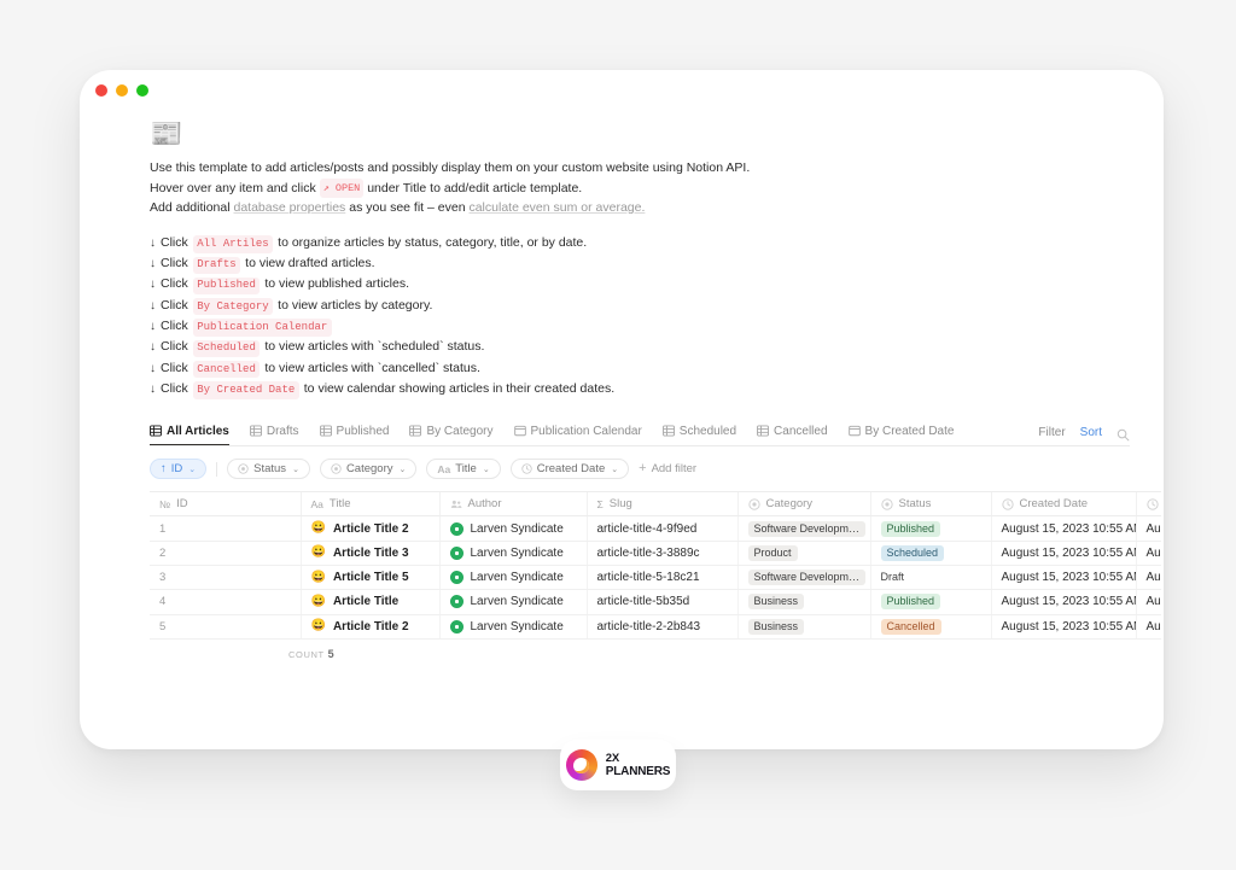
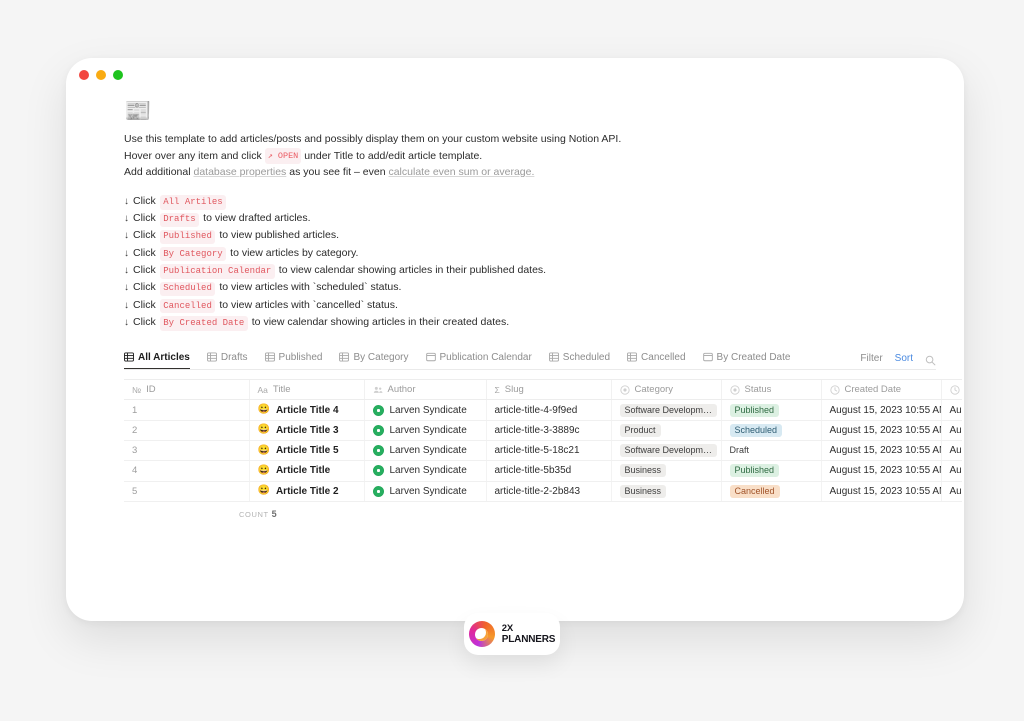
  📰
  Use this template to add articles/posts and possibly display them on your custom website using Notion API.
  Hover over any item and click ↗ OPEN under Title to add/edit article template.
  Add additional database properties as you see fit – even calculate even sum or average.
  ↓
  Click
  All Artiles
- to organize articles by status, category, title, or by date.
  ↓
  Click
  Drafts
  to view drafted articles.
  ↓
  Click
  Published
  to view published articles.
  ↓
  Click
  By Category
  to view articles by category.
  ↓
  Click
  Publication Calendar
+ to view calendar showing articles in their published dates.
  ↓
  Click
  Scheduled
  to view articles with `scheduled` status.
  ↓
  Click
  Cancelled
  to view articles with `cancelled` status.
  ↓
  Click
  By Created Date
  to view calendar showing articles in their created dates.
  All Articles
  Drafts
  Published
  By Category
  Publication Calendar
  Scheduled
  Cancelled
  By Created Date
  Filter
  Sort
- ↑
- ID
- Status
- Category
- Aa
- Title
- Created Date
- +
- Add filter
  № ID	Aa Title	Author	Σ Slug	Category	Status	Created Date
- 1	😀 Article Title 2	Larven Syndicate	article-title-4-9f9ed	Software Developm…	Published	August 15, 2023 10:55 A	Au
+ 1	😀 Article Title 4	Larven Syndicate	article-title-4-9f9ed	Software Developm…	Published	August 15, 2023 10:55 A	Au
  2	😀 Article Title 3	Larven Syndicate	article-title-3-3889c	Product	Scheduled	August 15, 2023 10:55 A	Au
  3	😀 Article Title 5	Larven Syndicate	article-title-5-18c21	Software Developm…	Draft	August 15, 2023 10:55 A	Au
  4	😀 Article Title	Larven Syndicate	article-title-5b35d	Business	Published	August 15, 2023 10:55 A	Au
  5	😀 Article Title 2	Larven Syndicate	article-title-2-2b843	Business	Cancelled	August 15, 2023 10:55 A	Au
  COUNT 5
  2X
  PLANNERS
